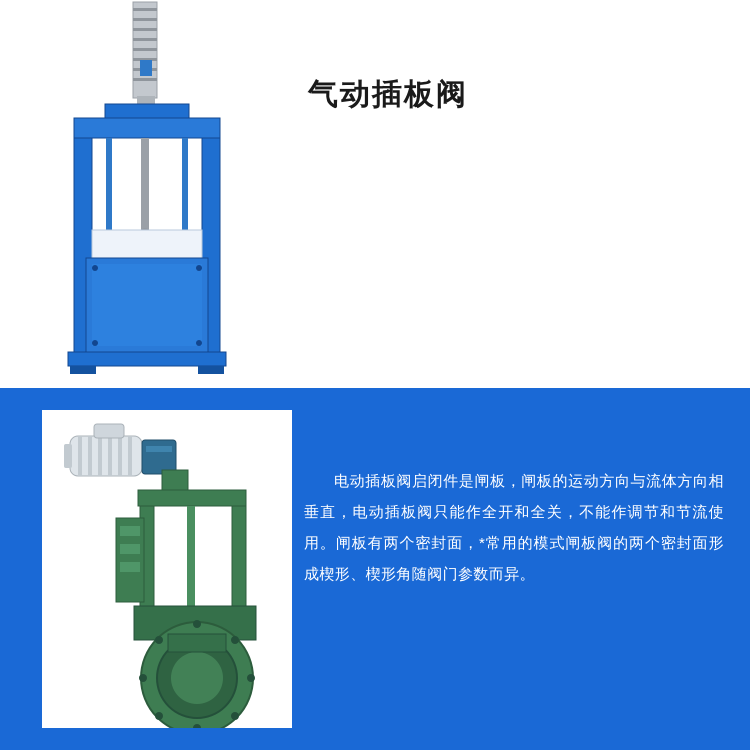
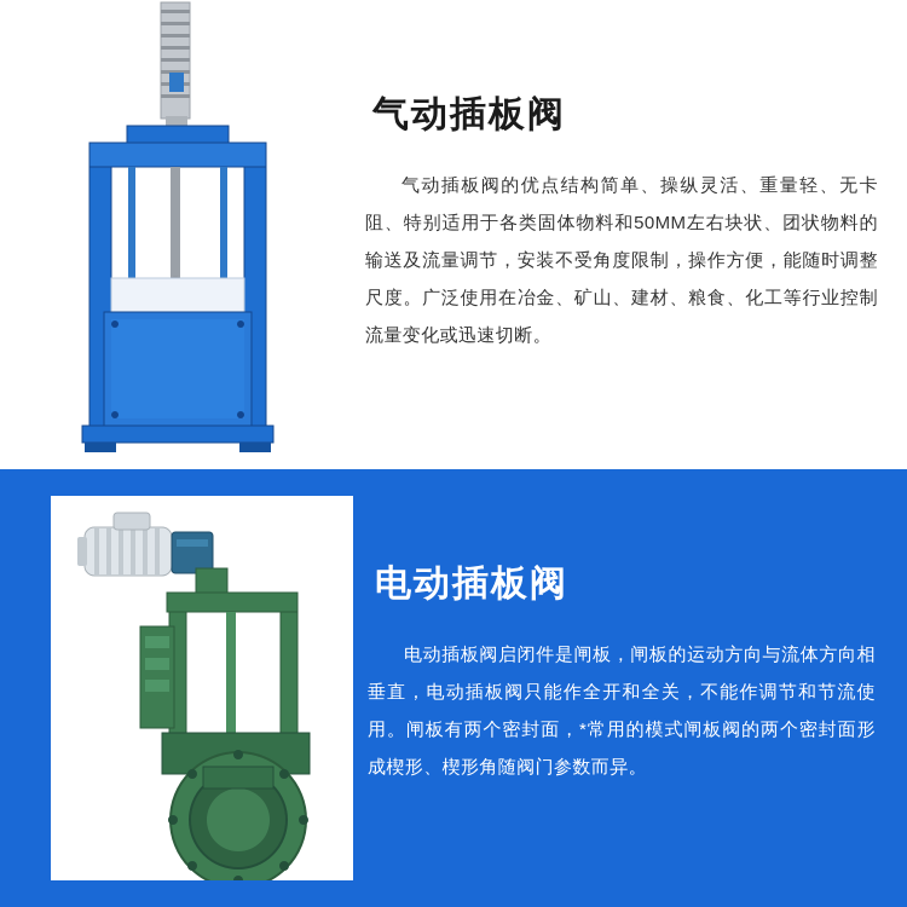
  气动插板阀
+ 气动插板阀的优点结构简单、操纵灵活、重量轻、无卡阻、特别适用于各类固体物料和50MM左右块状、团状物料的输送及流量调节，安装不受角度限制，操作方便，能随时调整尺度。广泛使用在冶金、矿山、建材、粮食、化工等行业控制流量变化或迅速切断。
+ 电动插板阀
  电动插板阀启闭件是闸板，闸板的运动方向与流体方向相垂直，电动插板阀只能作全开和全关，不能作调节和节流使用。闸板有两个密封面，*常用的模式闸板阀的两个密封面形成楔形、楔形角随阀门参数而异。
